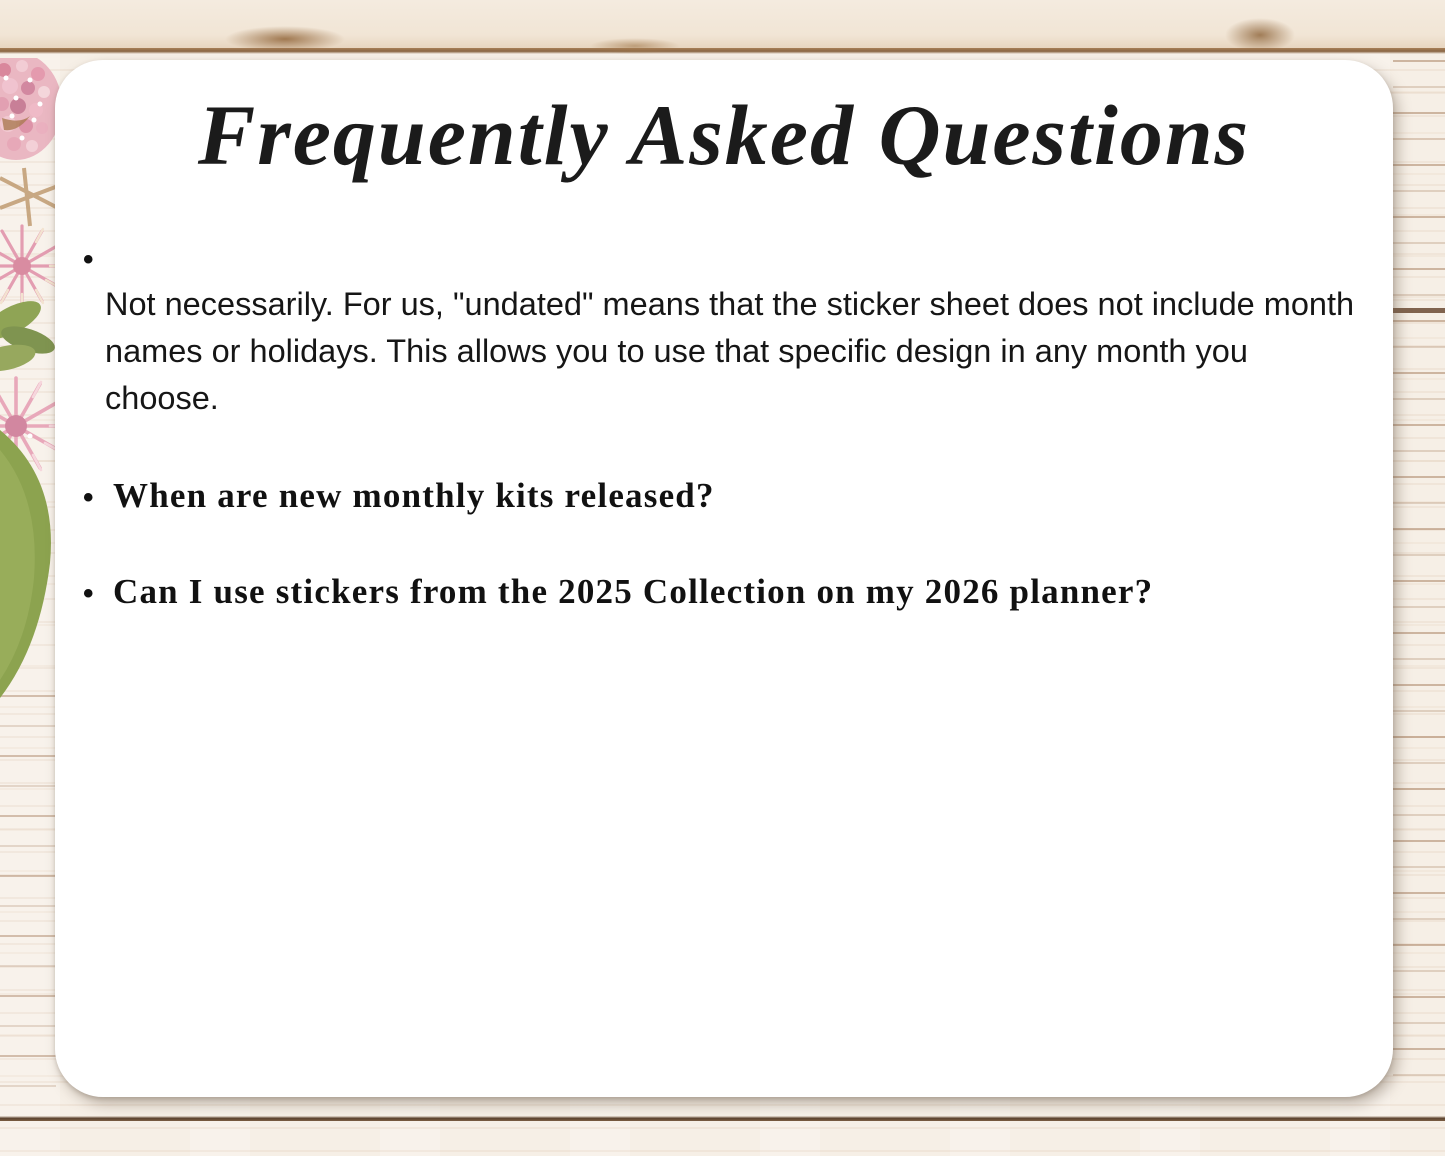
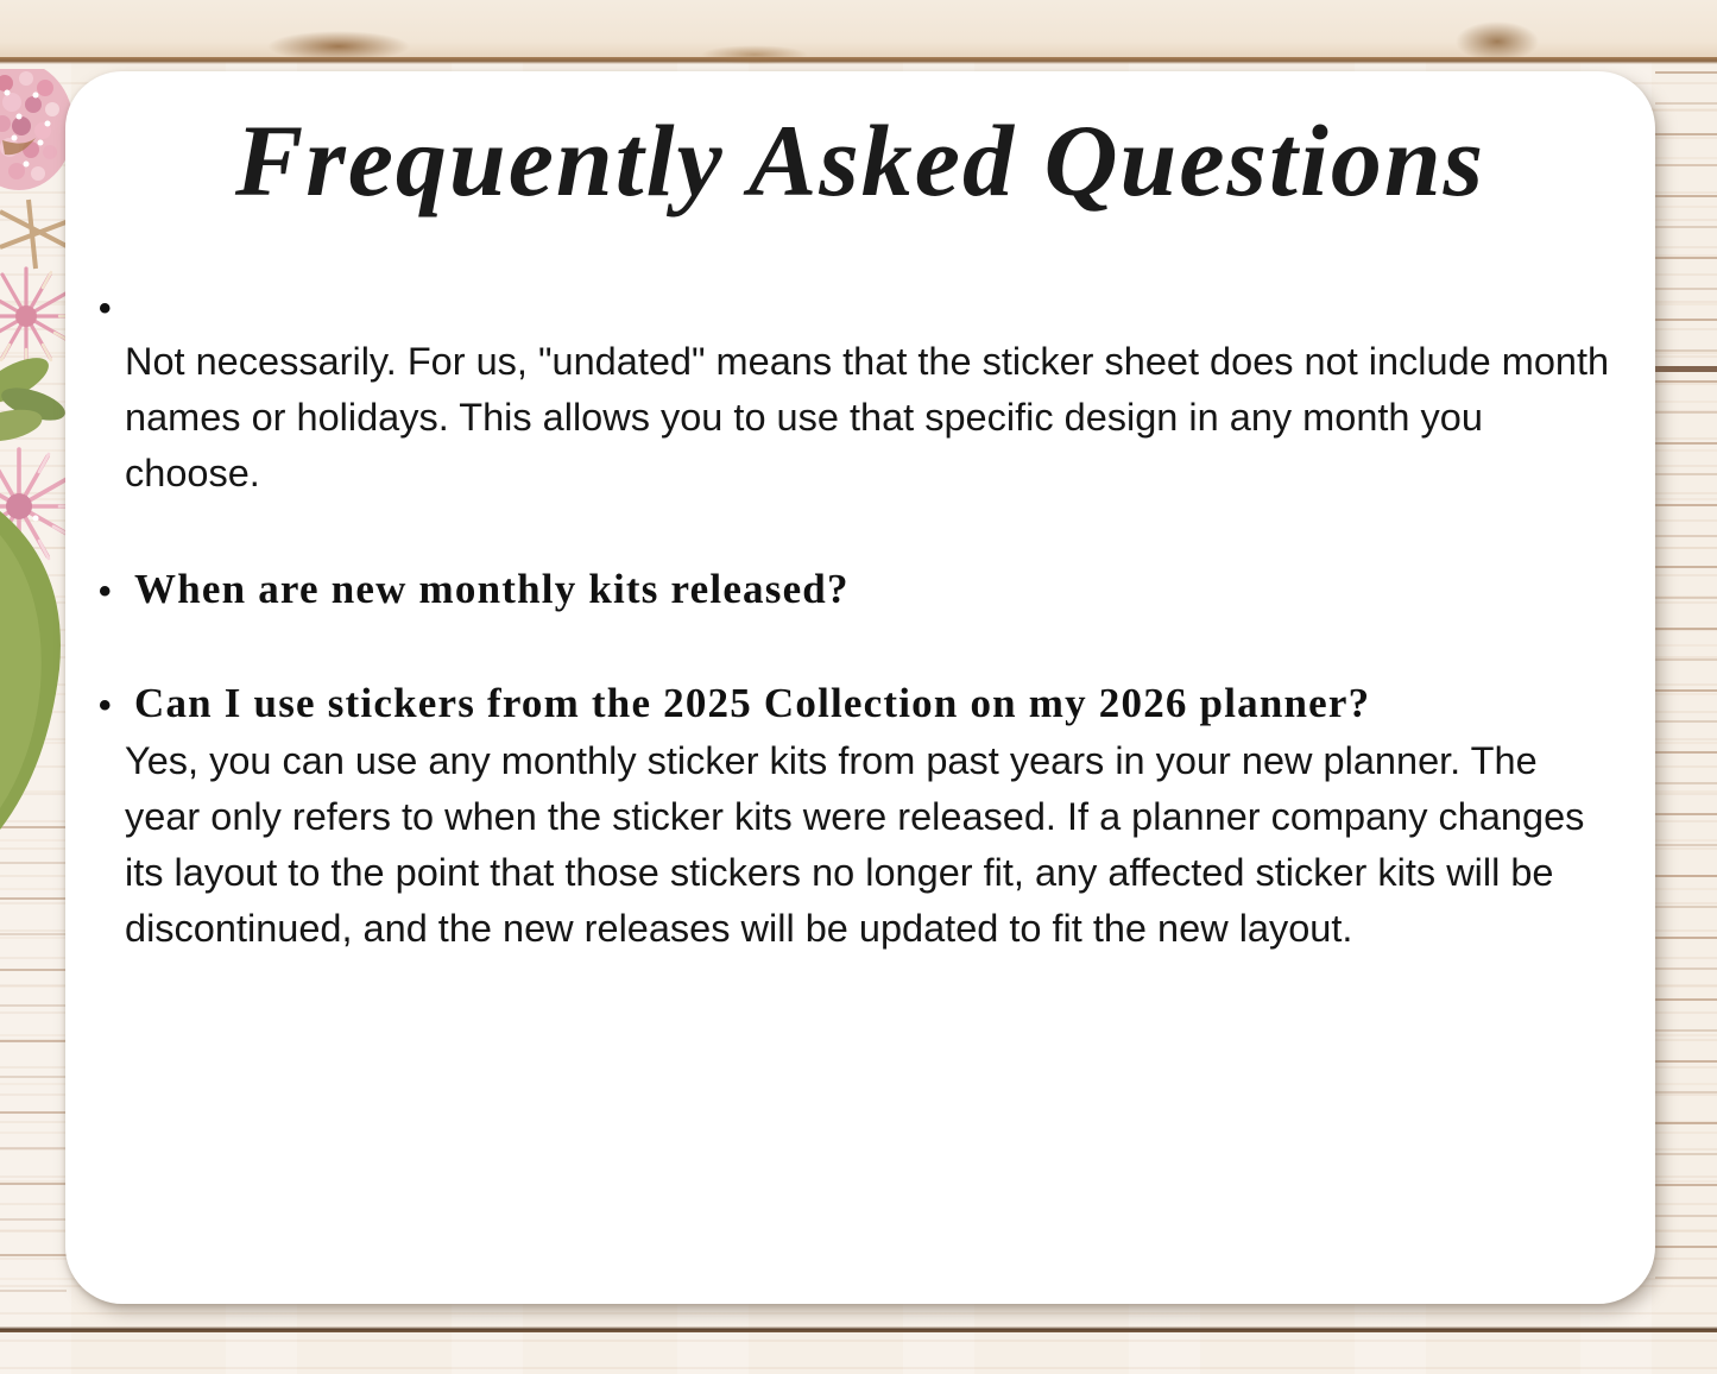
  Frequently Asked Questions
  •
  Not necessarily. For us, "undated" means that the sticker sheet does not include month names or holidays. This allows you to use that specific design in any month you choose.
  •
  When are new monthly kits released?
  •
  Can I use stickers from the 2025 Collection on my 2026 planner?
+ Yes, you can use any monthly sticker kits from past years in your new planner. The year only refers to when the sticker kits were released. If a planner company changes its layout to the point that those stickers no longer fit, any affected sticker kits will be discontinued, and the new releases will be updated to fit the new layout.
